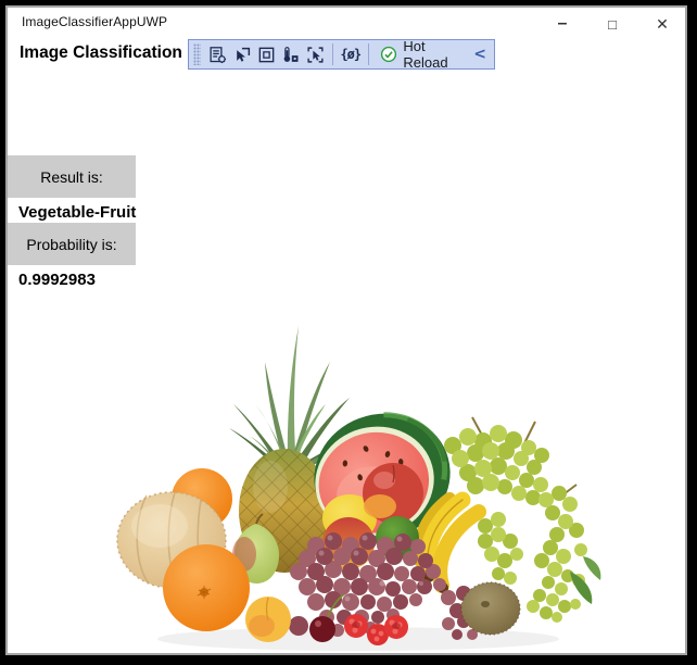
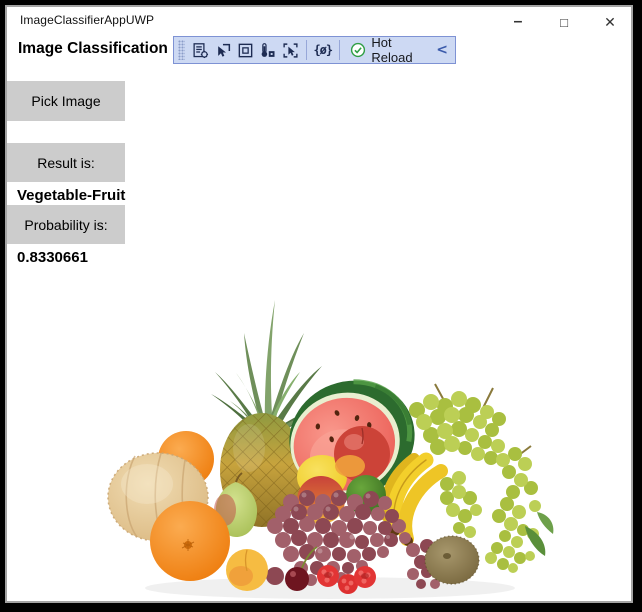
  ImageClassifierAppUWP
  –
  □
  ✕
  Image Classification
  {ø}
  Hot Reload
  <
+ Pick Image
  Result is:
  Vegetable-Fruit
  Probability is:
- 0.9992983
+ 0.8330661
